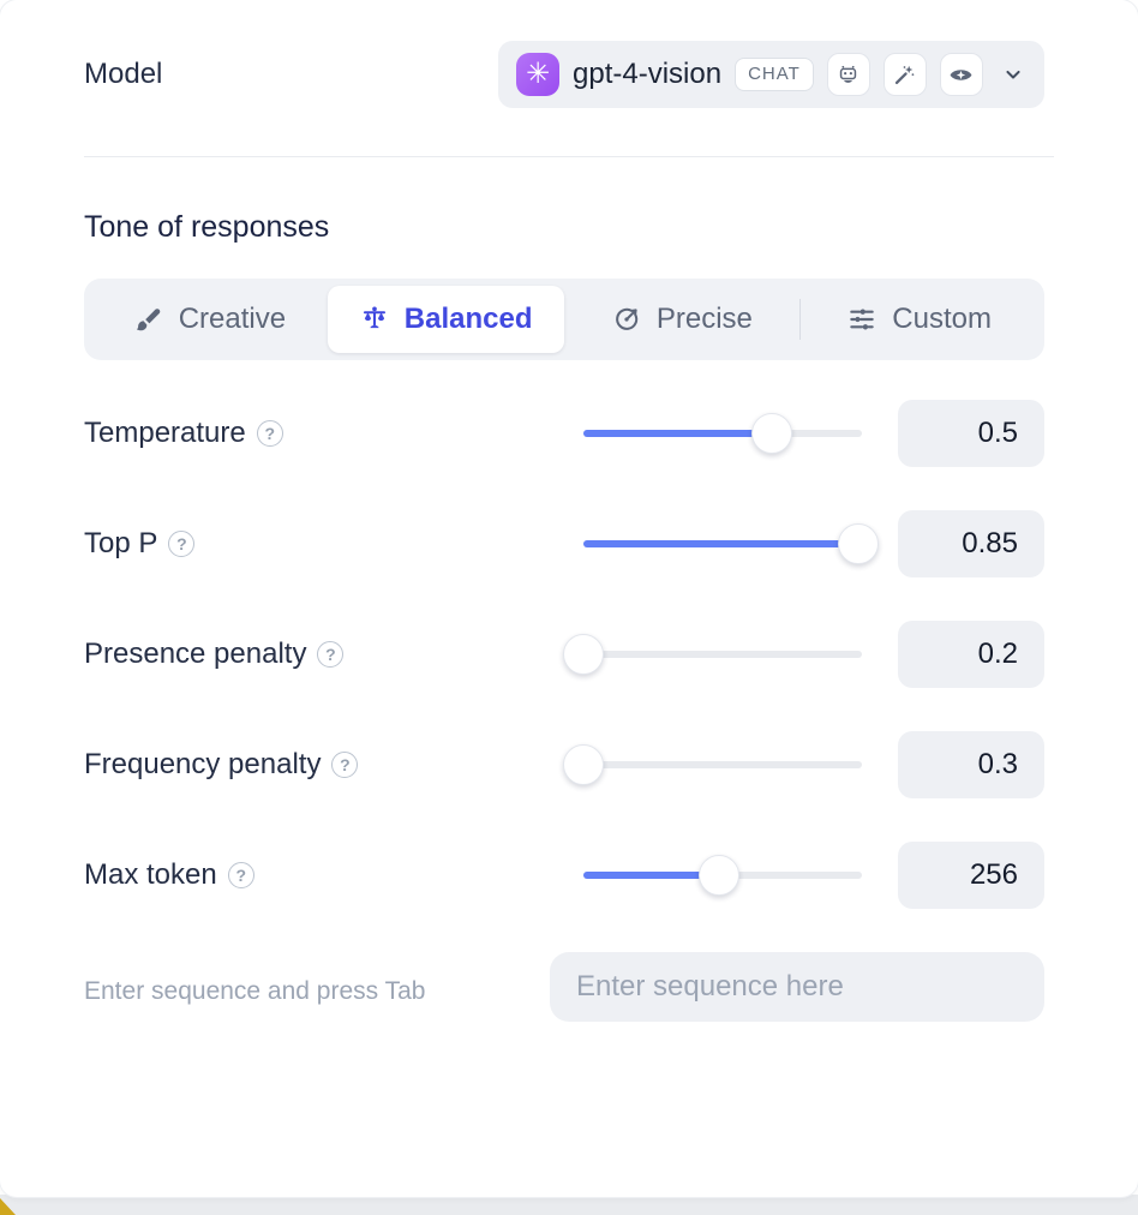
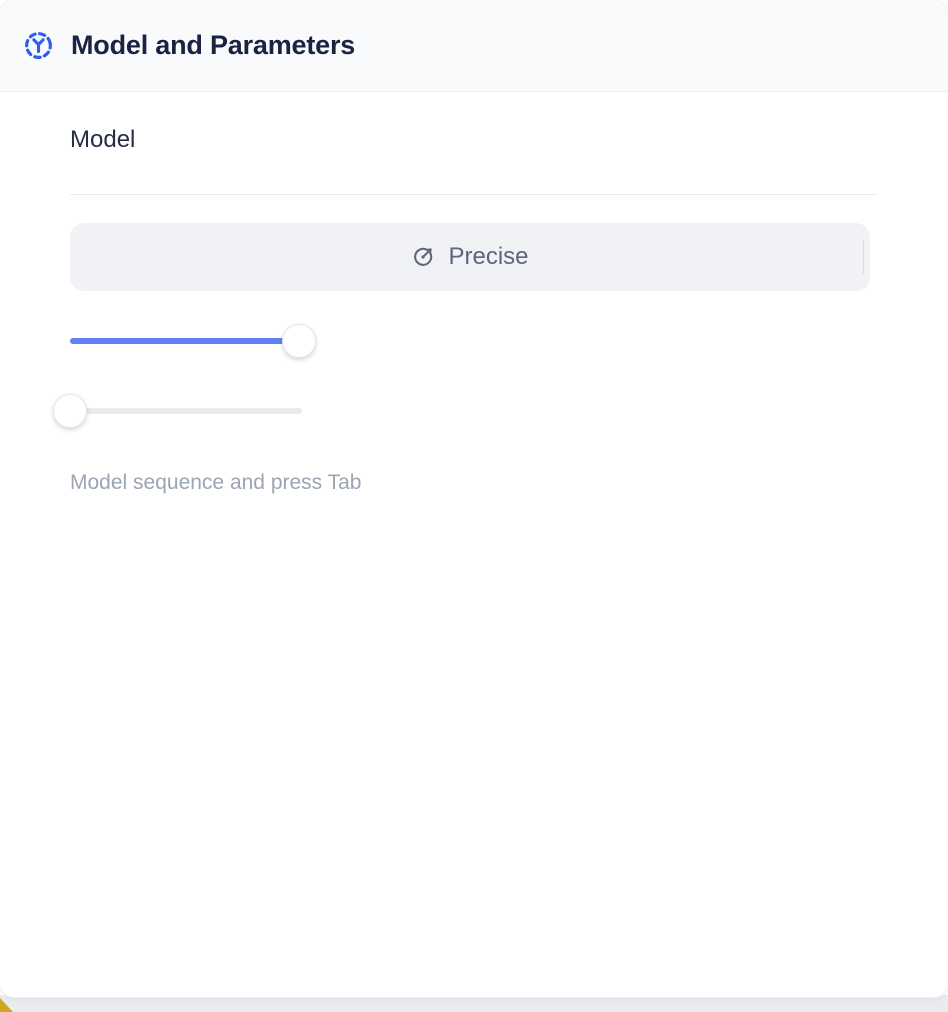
+ Model and Parameters
  Model
- ✳
- gpt-4-vision
- CHAT
- Tone of responses
- Creative
- Balanced
  Precise
- Custom
- Temperature
- 0.5
- Top P
- 0.85
- Presence penalty
- 0.2
- Frequency penalty
- 0.3
- Max token
- 256
- Enter sequence and press Tab
+ Model sequence and press Tab
- Enter sequence here
